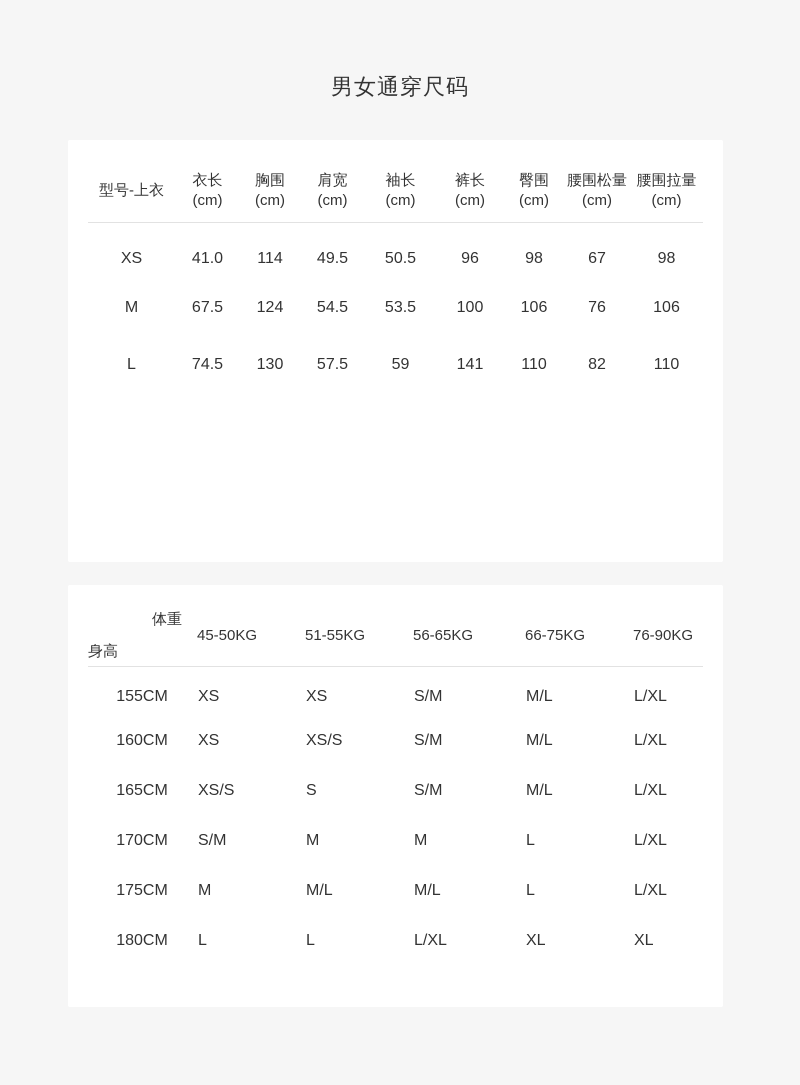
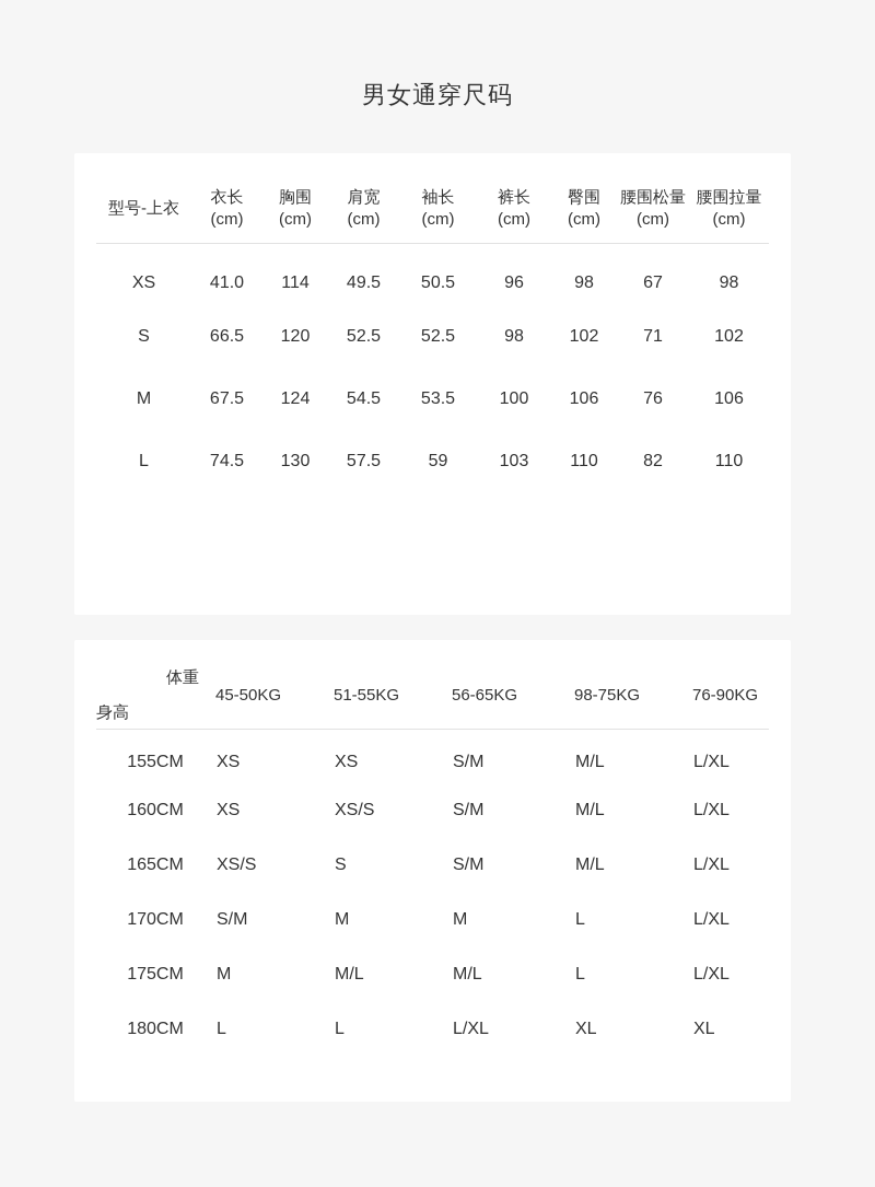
  男女通穿尺码
  型号-上衣	衣长(cm)	胸围(cm)	肩宽(cm)	袖长(cm)	裤长(cm)	臀围(cm)	腰围松量(cm)	腰围拉量(cm)
  XS	41.0	114	49.5	50.5	96	98	67	98
+ S	66.5	120	52.5	52.5	98	102	71	102
  M	67.5	124	54.5	53.5	100	106	76	106
- L	74.5	130	57.5	59	141	110	82	110
+ L	74.5	130	57.5	59	103	110	82	110
- 体重 身高	45-50KG	51-55KG	56-65KG	66-75KG	76-90KG
+ 体重 身高	45-50KG	51-55KG	56-65KG	98-75KG	76-90KG
  155CM	XS	XS	S/M	M/L	L/XL
  160CM	XS	XS/S	S/M	M/L	L/XL
  165CM	XS/S	S	S/M	M/L	L/XL
  170CM	S/M	M	M	L	L/XL
  175CM	M	M/L	M/L	L	L/XL
  180CM	L	L	L/XL	XL	XL
